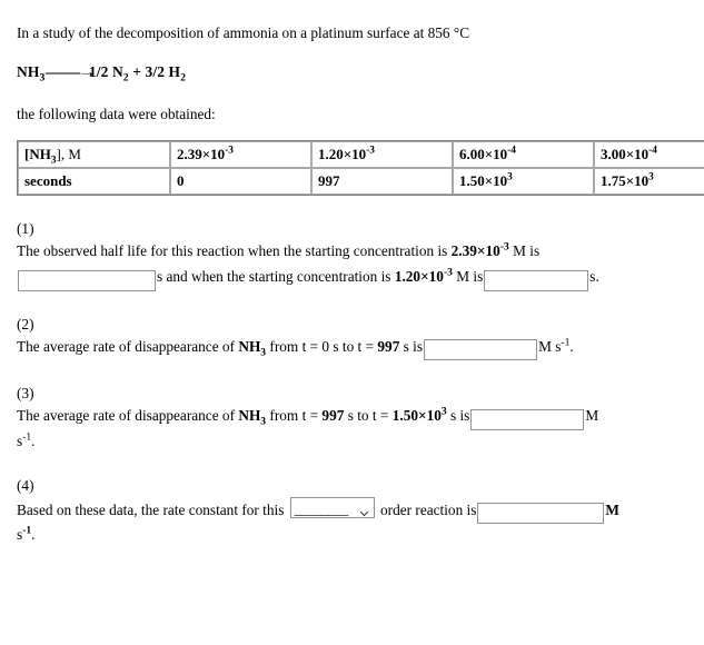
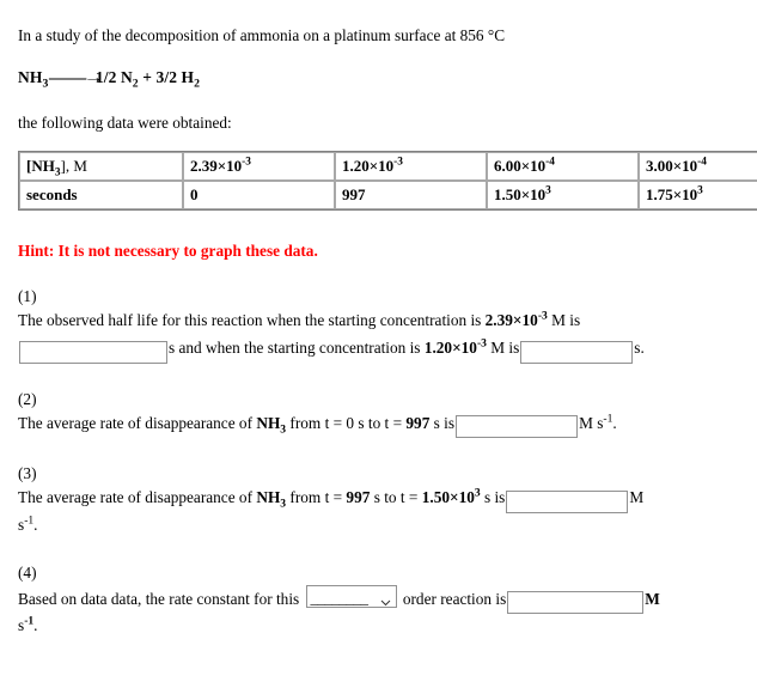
  In a study of the decomposition of ammonia on a platinum surface at 856 °C
  NH3——→1/2 N2 + 3/2 H2
  the following data were obtained:
  [NH3], M	2.39×10-3	1.20×10-3	6.00×10-4	3.00×10-4
  seconds	0	997	1.50×103	1.75×103
+ Hint: It is not necessary to graph these data.
  (1)
  The observed half life for this reaction when the starting concentration is 2.39×10-3 M is
  s and when the starting concentration is 1.20×10-3 M is s.
  (2)
  The average rate of disappearance of NH3 from t = 0 s to t = 997 s is M s-1.
  (3)
  The average rate of disappearance of NH3 from t = 997 s to t = 1.50×103 s is M
  s-1.
  (4)
- Based on these data, the rate constant for this
+ Based on data data, the rate constant for this
  ________
  order reaction is M
  s-1.
